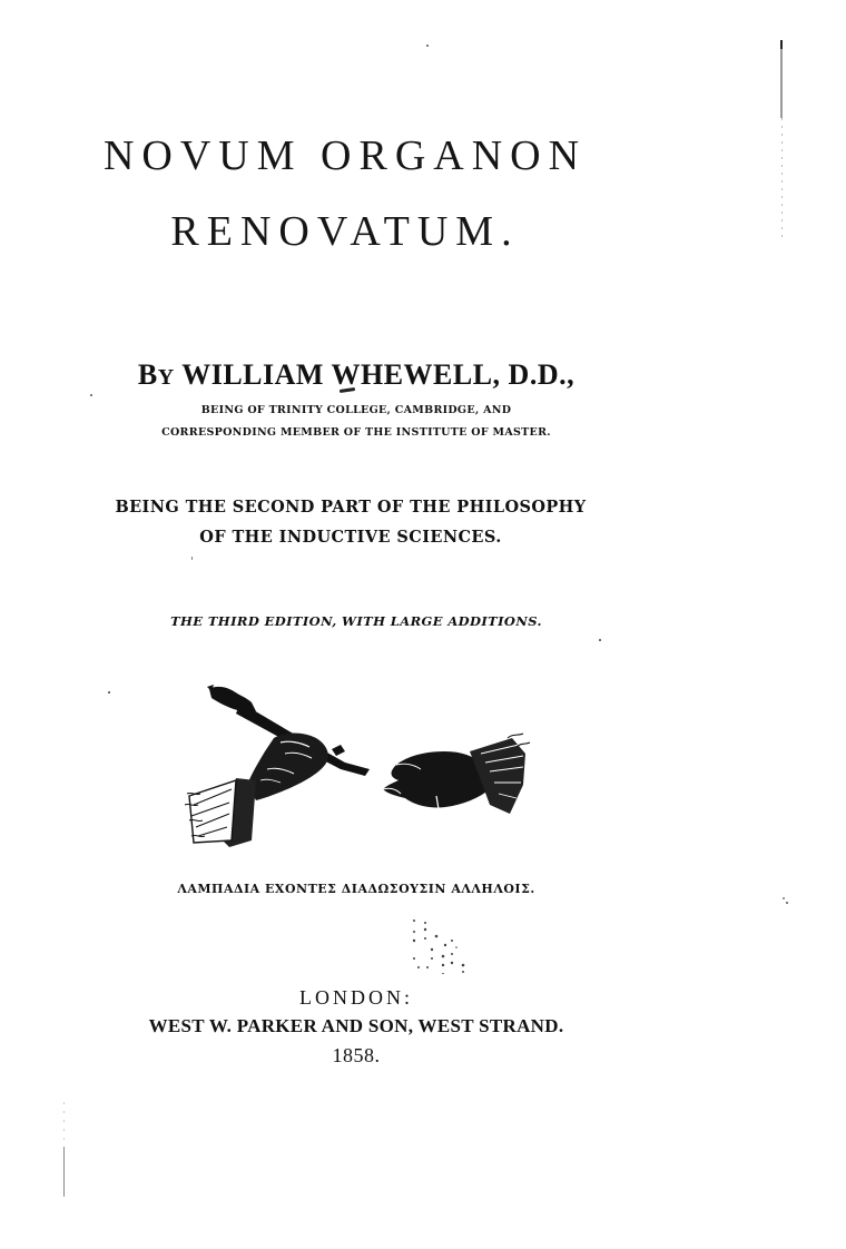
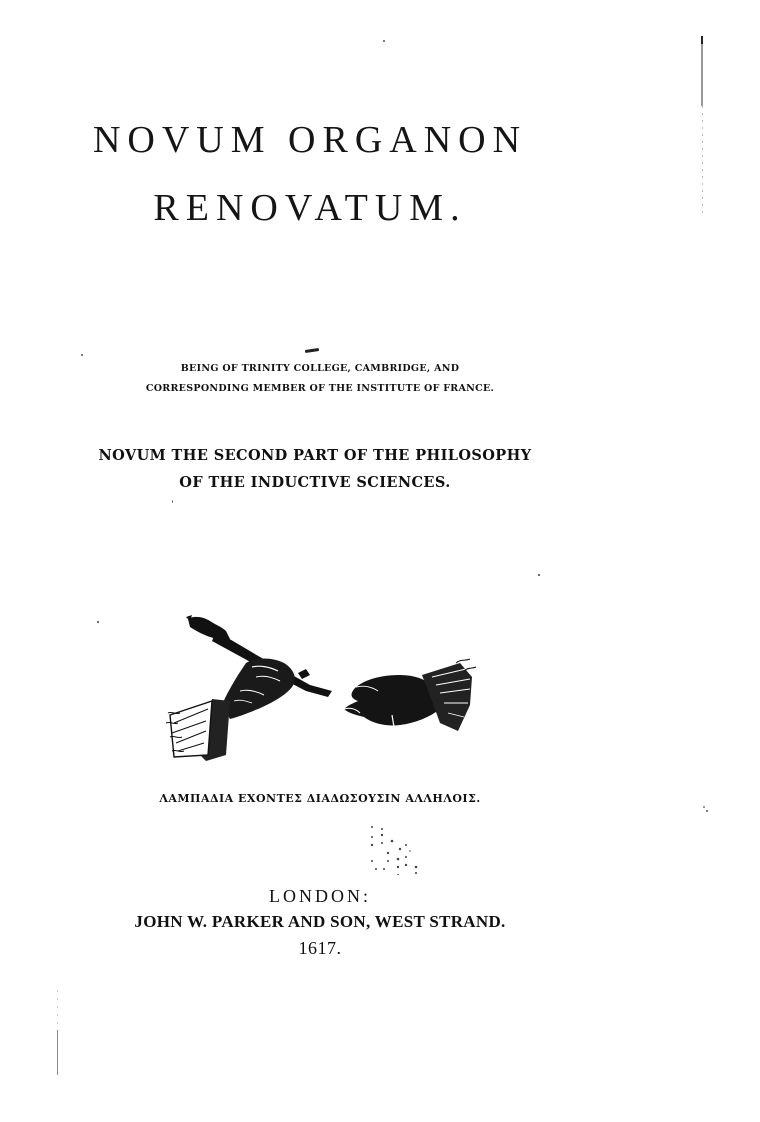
  NOVUM ORGANON
  RENOVATUM.
- BY WILLIAM WHEWELL, D.D.,
  BEING OF TRINITY COLLEGE, CAMBRIDGE, AND
- CORRESPONDING MEMBER OF THE INSTITUTE OF MASTER.
+ CORRESPONDING MEMBER OF THE INSTITUTE OF FRANCE.
- BEING THE SECOND PART OF THE PHILOSOPHY
+ NOVUM THE SECOND PART OF THE PHILOSOPHY
  OF THE INDUCTIVE SCIENCES.
- THE THIRD EDITION, WITH LARGE ADDITIONS.
  ΛΑΜΠΑΔΙΑ ΕΧΟΝΤΕΣ ΔΙΑΔΩΣΟΥΣΙΝ ΑΛΛΗΛΟΙΣ.
  LONDON:
- WEST W. PARKER AND SON, WEST STRAND.
+ JOHN W. PARKER AND SON, WEST STRAND.
- 1858.
+ 1617.
